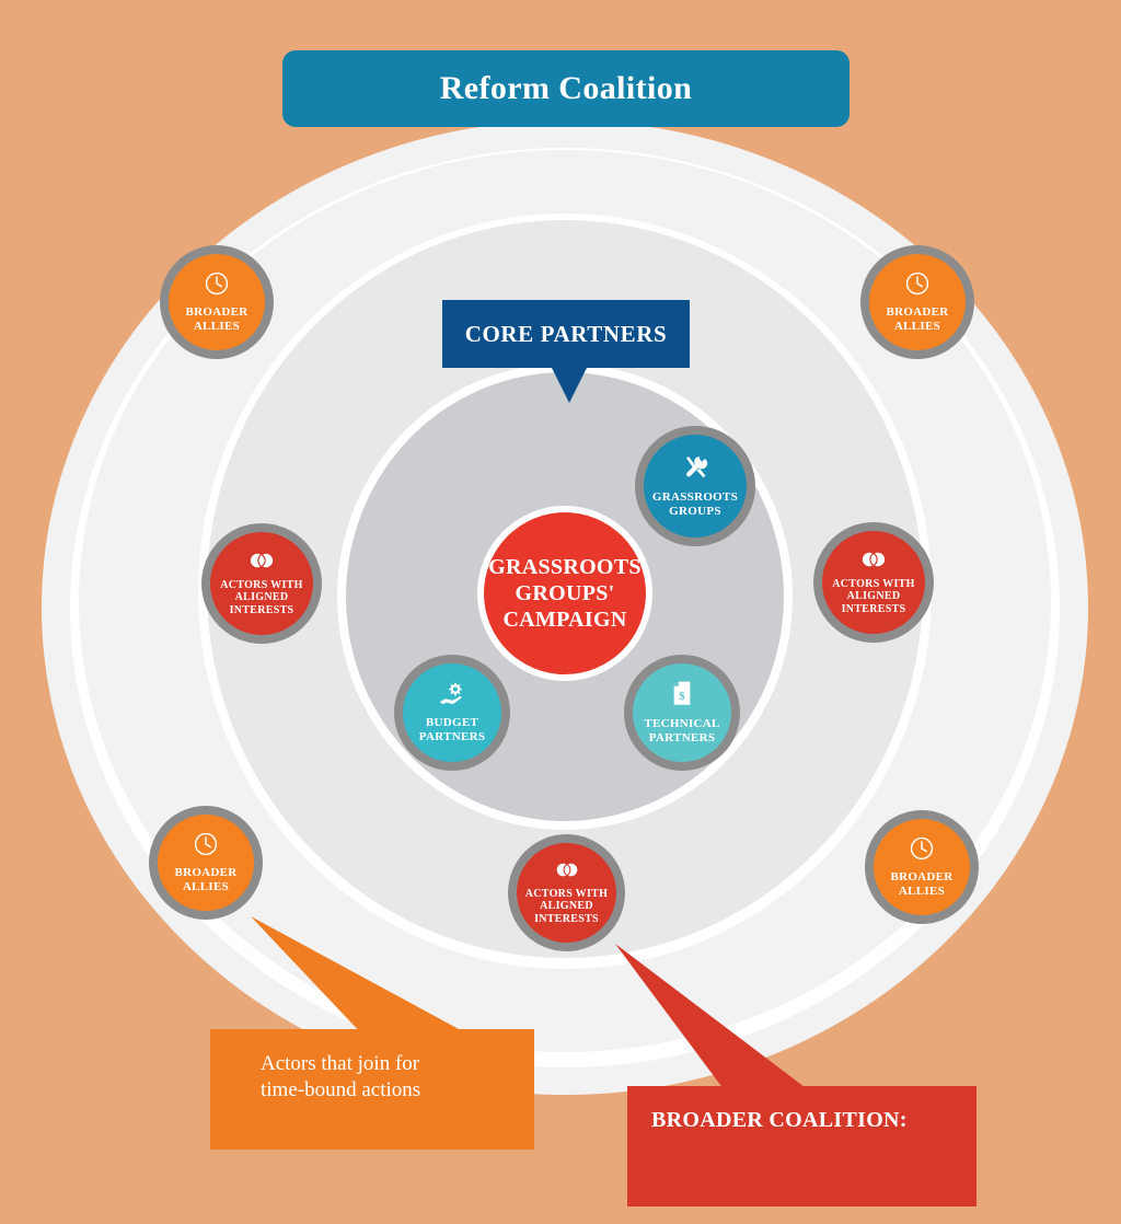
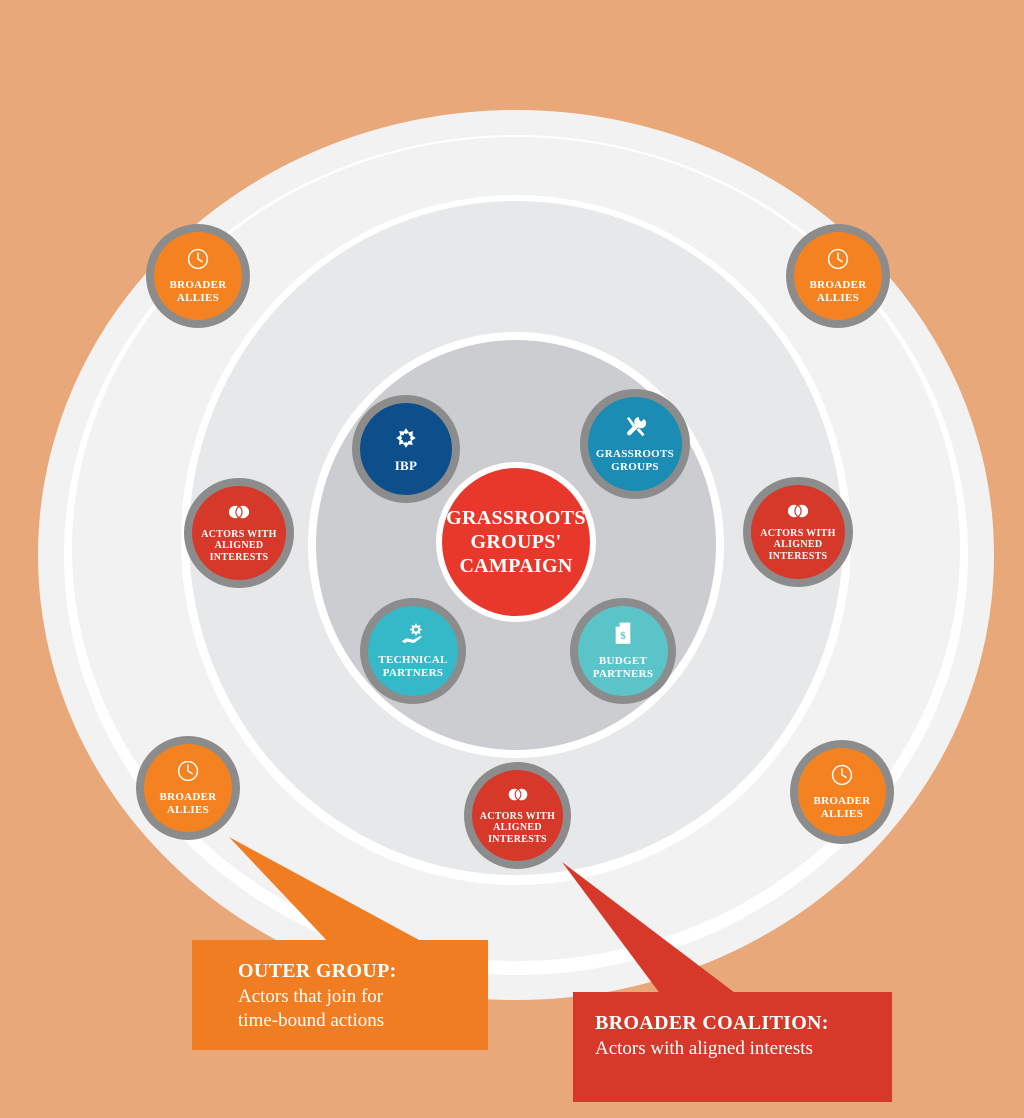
- Reform Coalition
- CORE PARTNERS
  GRASSROOTS
  GROUPS'
  CAMPAIGN
+ IBP
  GRASSROOTS
  GROUPS
- BUDGET
+ TECHNICAL
  PARTNERS
  $
- TECHNICAL
+ BUDGET
  PARTNERS
  ACTORS WITH
  ALIGNED
  INTERESTS
  ACTORS WITH
  ALIGNED
  INTERESTS
  ACTORS WITH
  ALIGNED
  INTERESTS
  BROADER
  ALLIES
  BROADER
  ALLIES
  BROADER
  ALLIES
  BROADER
  ALLIES
+ OUTER GROUP:
  Actors that join for
  time-bound actions
  BROADER COALITION:
+ Actors with aligned interests
